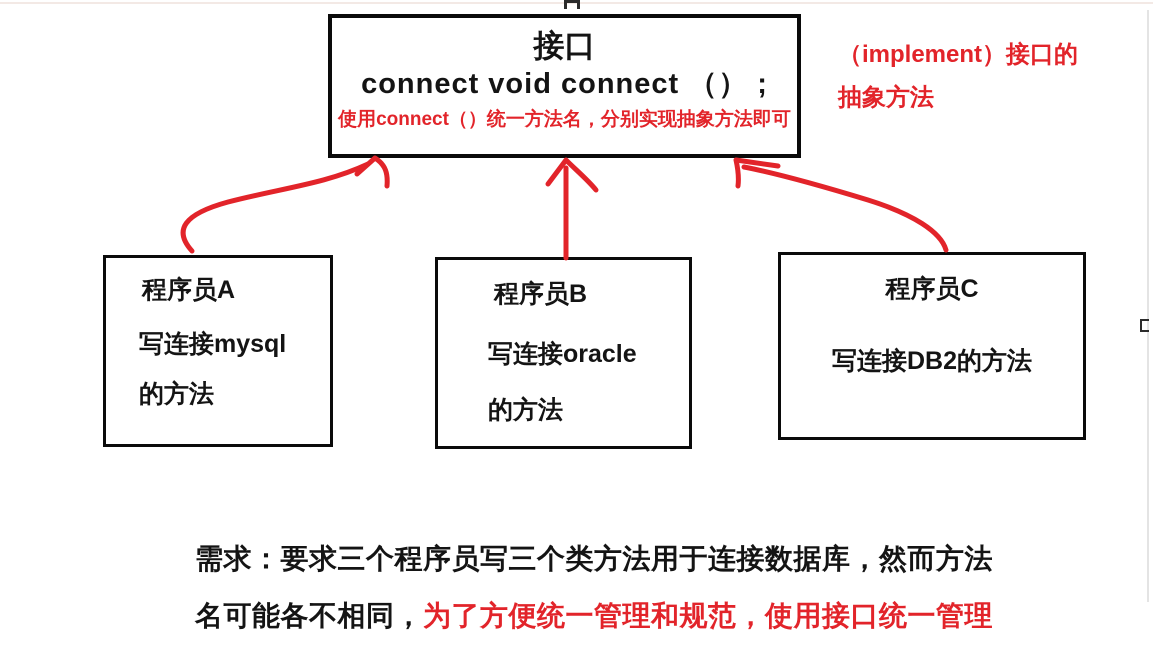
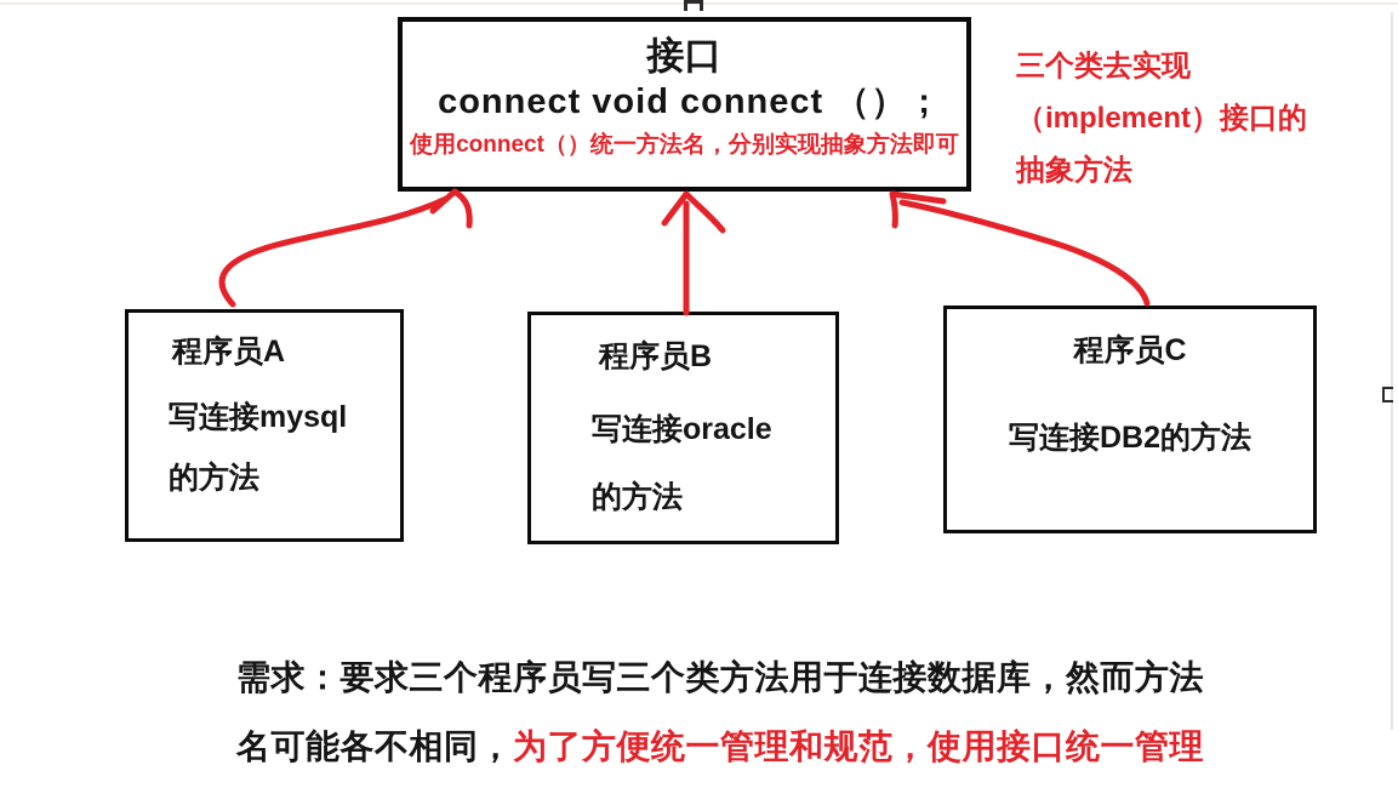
  接口
  connect void connect （） ;
  使用connect（）统一方法名，分别实现抽象方法即可
+ 三个类去实现
  （implement）接口的
  抽象方法
  程序员A
  写连接mysql
  的方法
  程序员B
  写连接oracle
  的方法
  程序员C
  写连接DB2的方法
  需求：要求三个程序员写三个类方法用于连接数据库，然而方法
  名可能各不相同，为了方便统一管理和规范，使用接口统一管理
